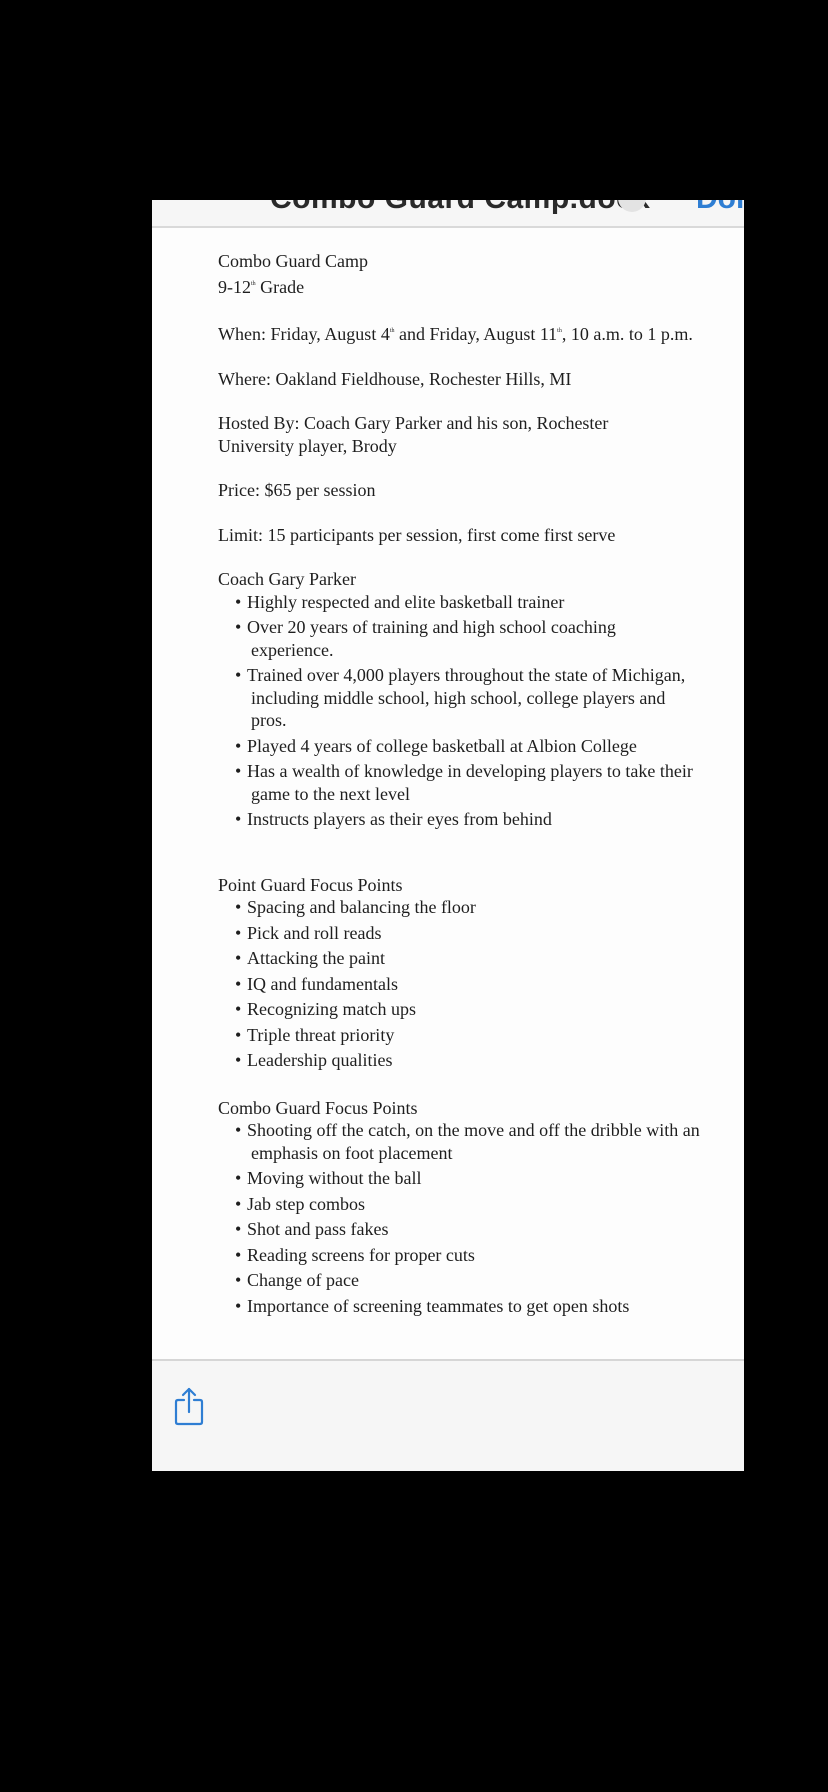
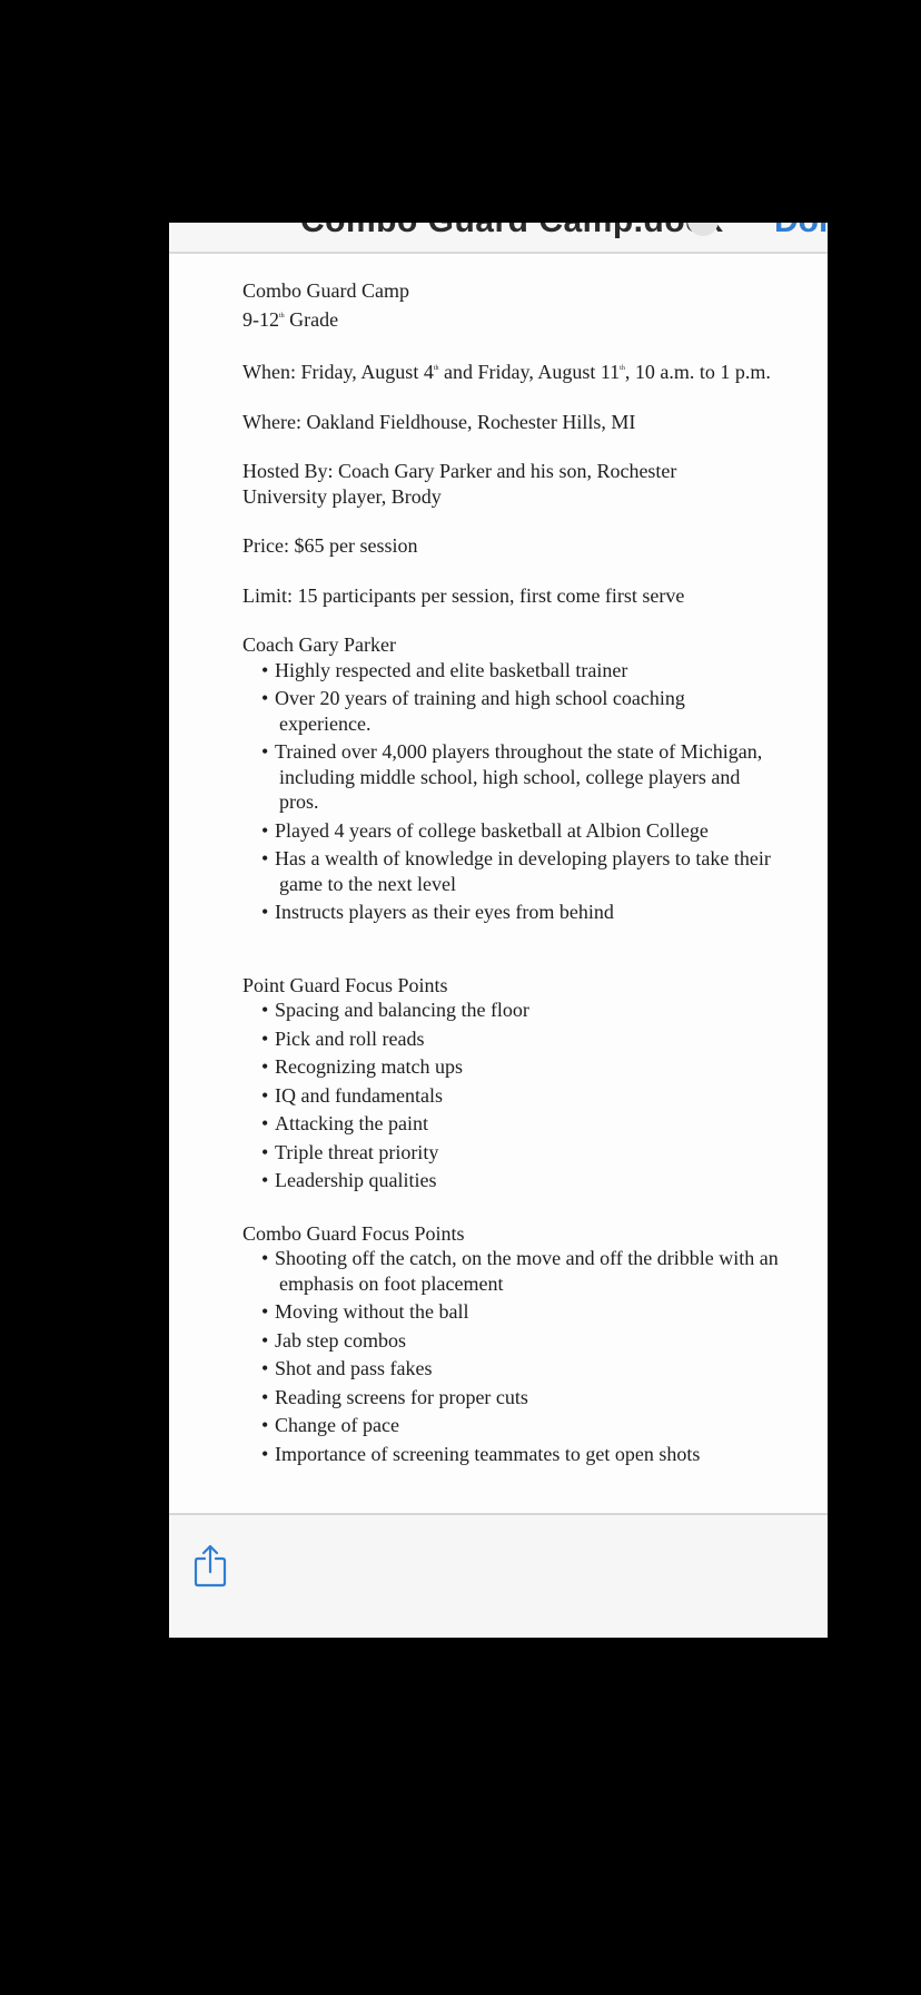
  Combo Guard Camp
  9-12 Grade
  When: Friday, August 4 and Friday, August 11 , 10 a.m. to 1 p.m.
  Where: Oakland Fieldhouse, Rochester Hills, MI
  Hosted By: Coach Gary Parker and his son, Rochester University player, Brody
  Price: $65 per session
  Limit: 15 participants per session, first come first serve
  Coach Gary Parker
  Highly respected and elite basketball trainer
  Over 20 years of training and high school coaching experience.
  Trained over 4,000 players throughout the state of Michigan, including middle school, high school, college players and pros.
  Played 4 years of college basketball at Albion College
  Has a wealth of knowledge in developing players to take their game to the next level
  Instructs players as their eyes from behind
  Point Guard Focus Points
  Spacing and balancing the floor
  Pick and roll reads
- Attacking the paint
+ Recognizing match ups
  IQ and fundamentals
- Recognizing match ups
+ Attacking the paint
  Triple threat priority
  Leadership qualities
  Combo Guard Focus Points
  Shooting off the catch, on the move and off the dribble with an emphasis on foot placement
  Moving without the ball
  Jab step combos
  Shot and pass fakes
  Reading screens for proper cuts
  Change of pace
  Importance of screening teammates to get open shots
